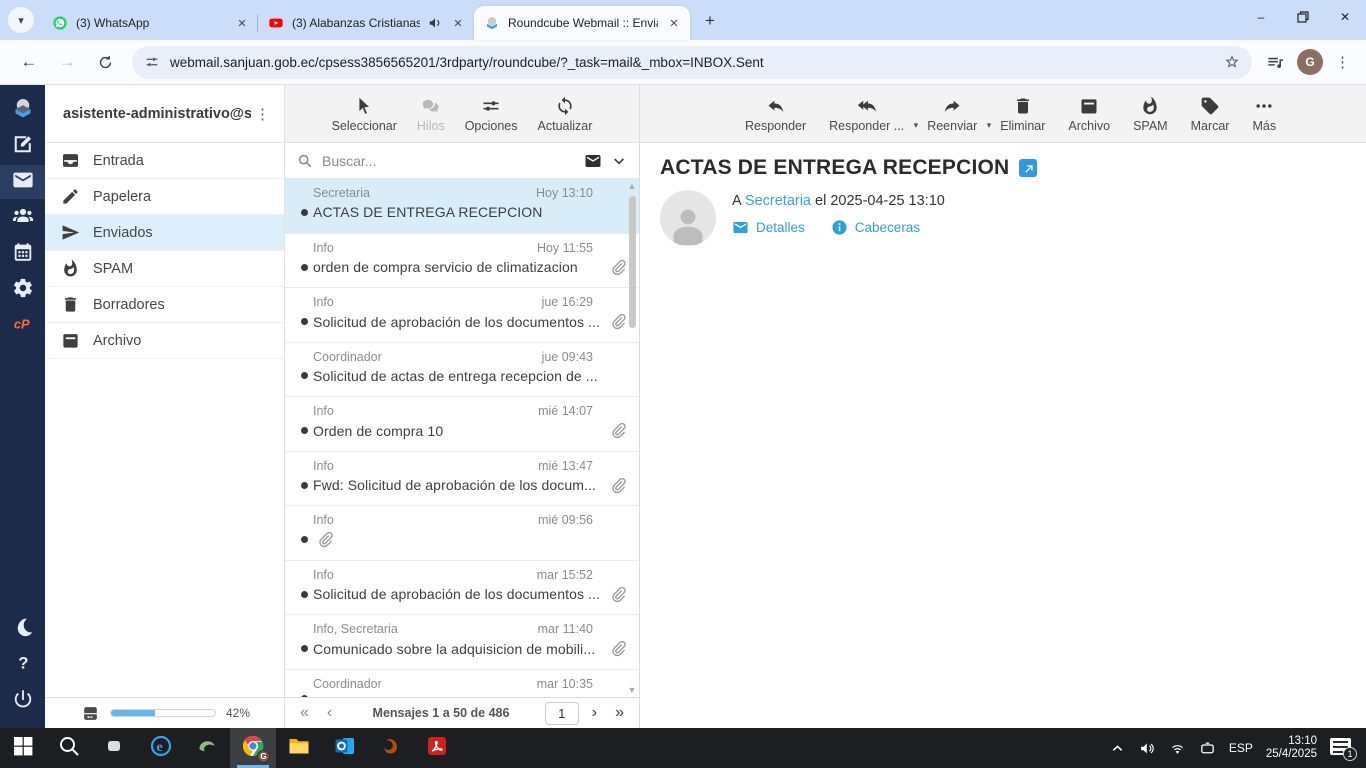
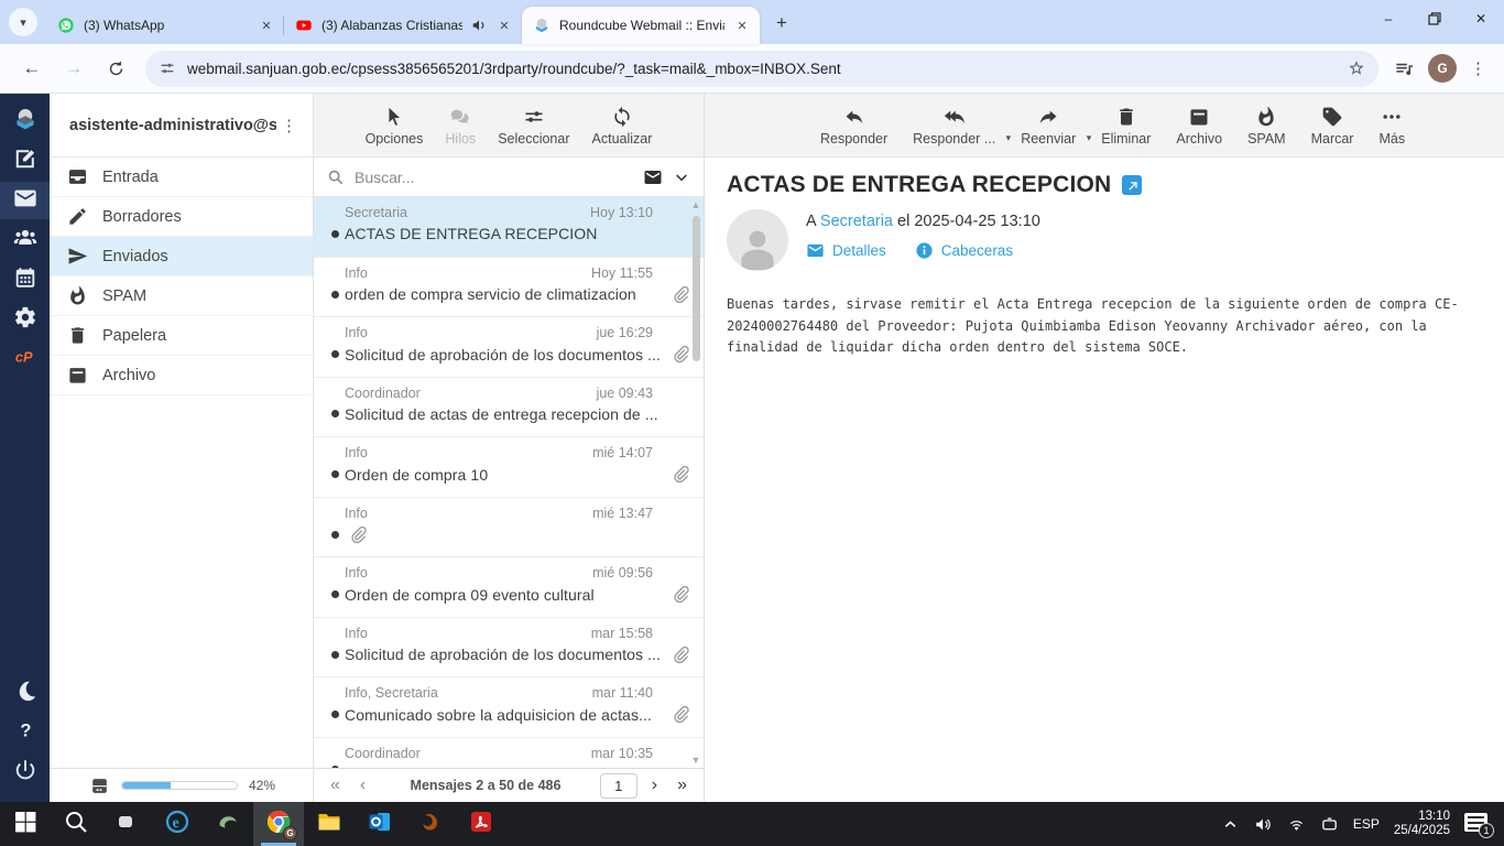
  ▾
  (3) WhatsApp
  ✕
  (3) Alabanzas Cristianas
  ✕
  Roundcube Webmail :: Envi
  ✕
  +
  –
  ✕
  ←
  →
  webmail.sanjuan.gob.ec/cpsess3856565201/3rdparty/roundcube/?_task=mail&_mbox=INBOX.Sent
  G
  ⋮
  cP
  ?
  asistente-administrativo@s
  ⋮
  Entrada
- Papelera
+ Borradores
  Enviados
  SPAM
- Borradores
+ Papelera
  Archivo
  42%
- Seleccionar
+ Opciones
  Hilos
- Opciones
+ Seleccionar
  Actualizar
  Buscar...
  Secretaria
  Hoy 13:10
  ACTAS DE ENTREGA RECEPCION
  Info
  Hoy 11:55
  orden de compra servicio de climatizacion
  Info
  jue 16:29
  Solicitud de aprobación de los documentos ...
  Coordinador
  jue 09:43
  Solicitud de actas de entrega recepcion de ...
  Info
  mié 14:07
  Orden de compra 10
  Info
  mié 13:47
- Fwd: Solicitud de aprobación de los docum...
  Info
  mié 09:56
+ Orden de compra 09 evento cultural
  Info
- mar 15:52
+ mar 15:58
  Solicitud de aprobación de los documentos ...
  Info, Secretaria
  mar 11:40
- Comunicado sobre la adquisicion de mobili...
+ Comunicado sobre la adquisicion de actas...
  Coordinador
  mar 10:35
  ▲
  ▼
  «
  ‹
- Mensajes 1 a 50 de 486
+ Mensajes 2 a 50 de 486
  1
  ›
  »
  Responder
  Responder ...
  ▾
  Reenviar
  ▾
  Eliminar
  Archivo
  SPAM
  Marcar
  Más
  ACTAS DE ENTREGA RECEPCION
  A Secretaria el 2025-04-25 13:10
  Detalles
  Cabeceras
+ Buenas tardes, sirvase remitir el Acta Entrega recepcion de la siguiente orden de compra CE-20240002764480 del Proveedor: Pujota Quimbiamba Edison Yeovanny Archivador aéreo, con la finalidad de liquidar dicha orden dentro del sistema SOCE.
  e
  G
  ESP
  13:10
  25/4/2025
  1
